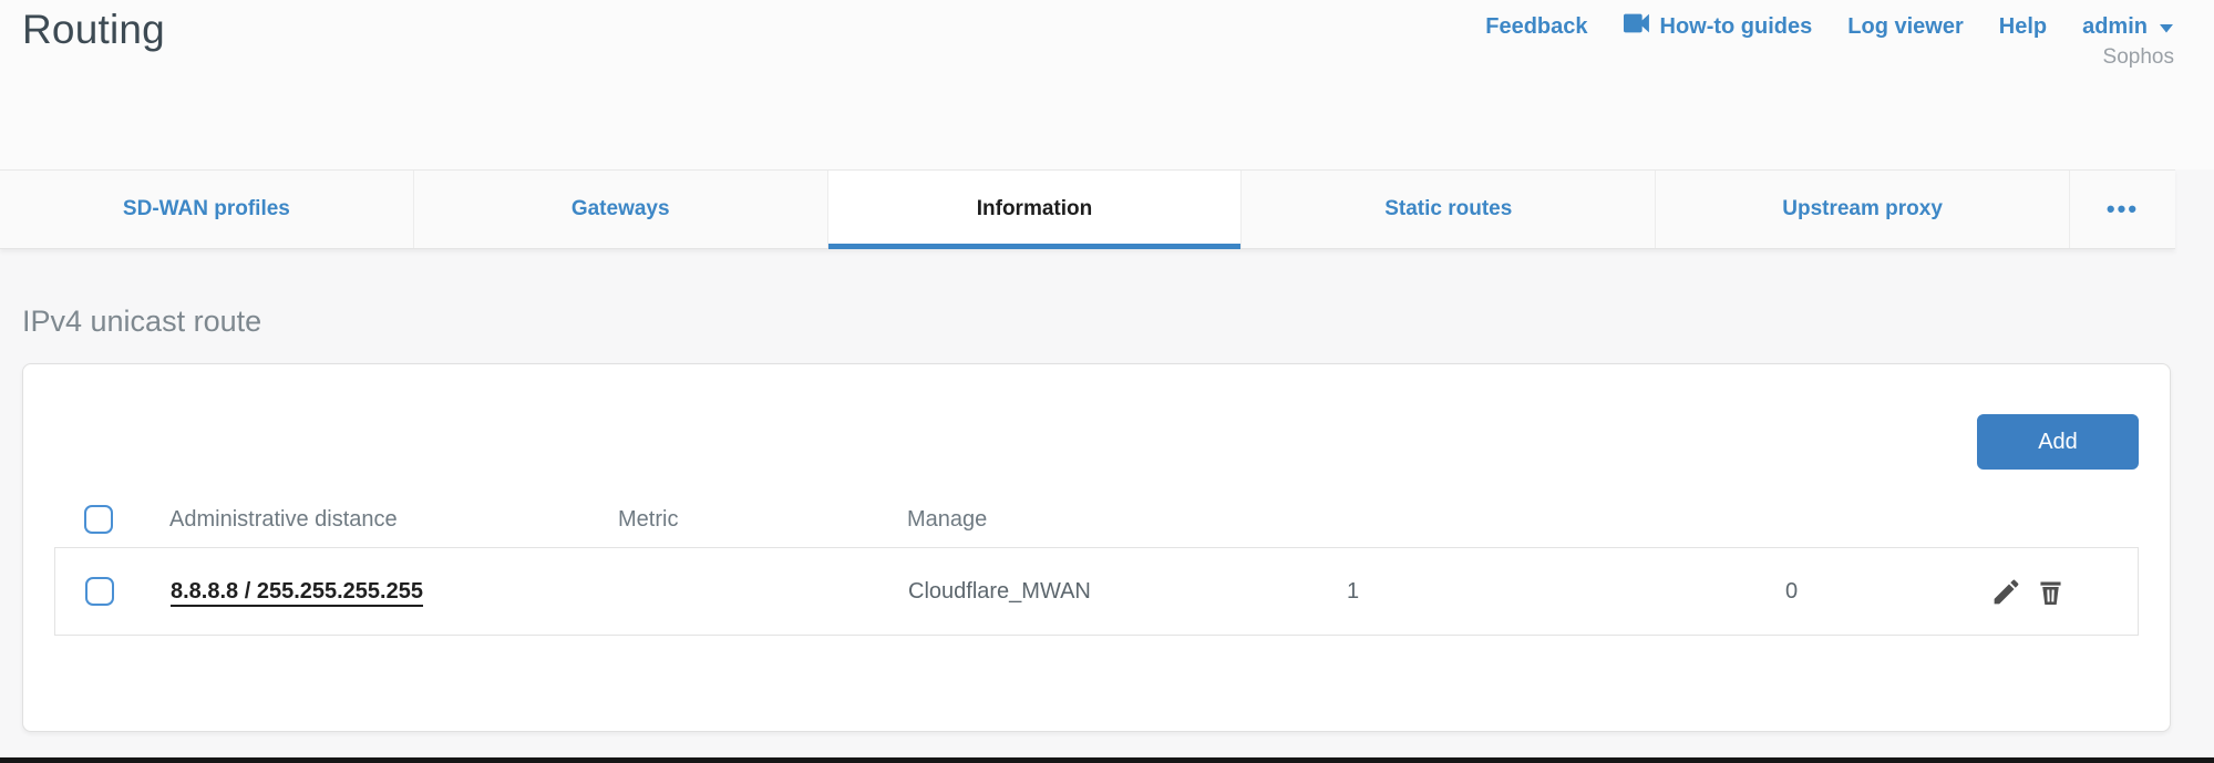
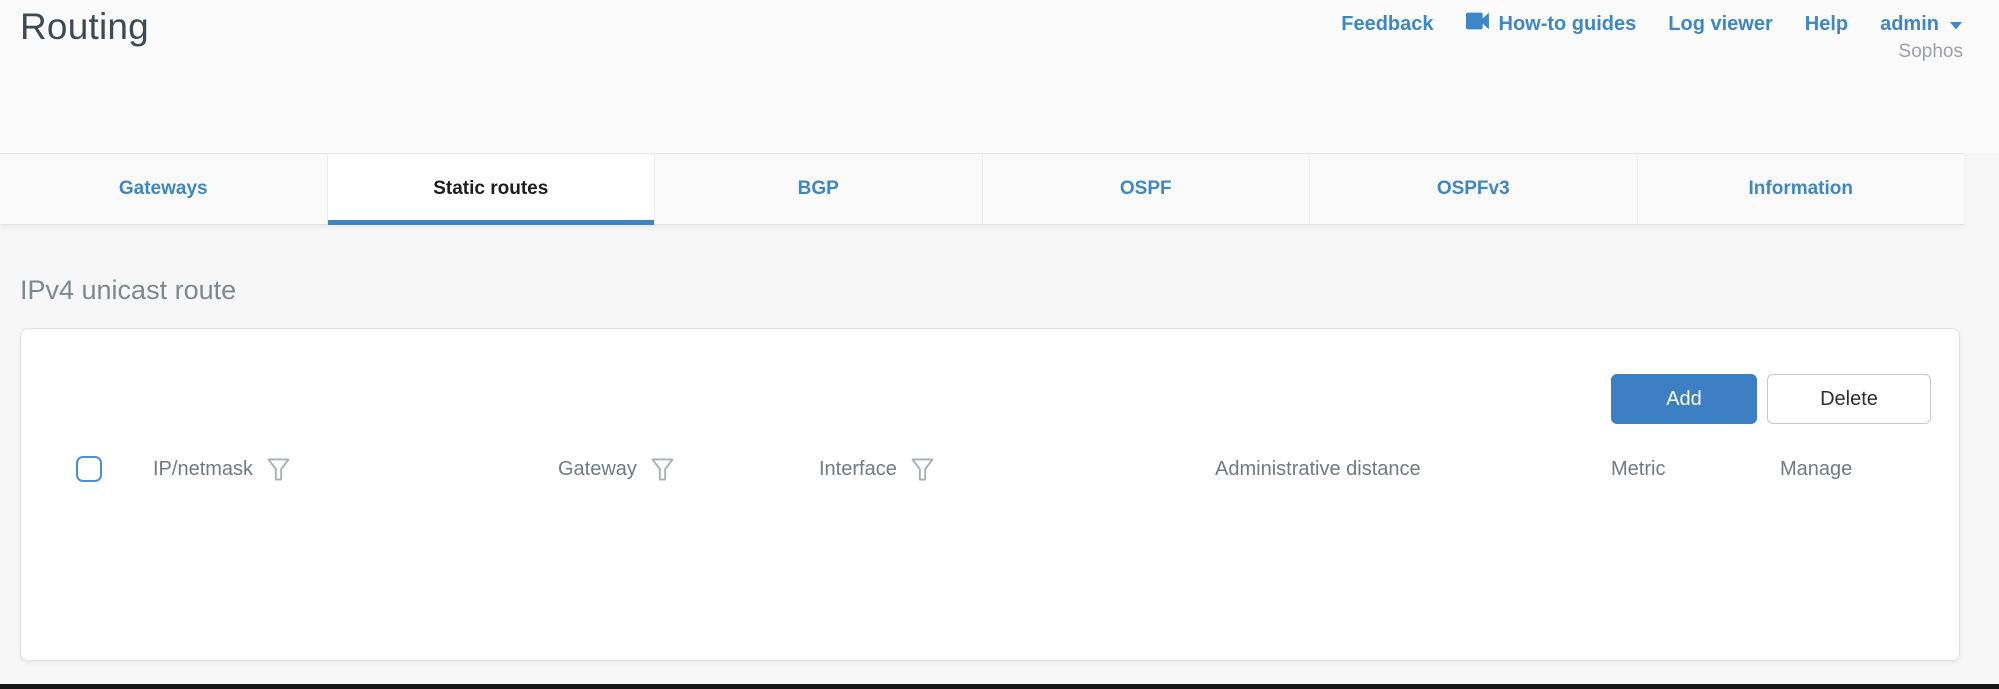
  Routing
  Feedback
  How-to guides
  Log viewer
  Help
  admin
  Sophos
- SD-WAN profiles
  Gateways
- Information
+ Static routes
+ BGP
+ OSPF
+ OSPFv3
- Static routes
+ Information
- Upstream proxy
- •••
  IPv4 unicast route
  Add
+ Delete
+ IP/netmask
+ Gateway
+ Interface
  Administrative distance
  Metric
  Manage
- 8.8.8.8 / 255.255.255.255
- Cloudflare_MWAN
- 1
- 0
